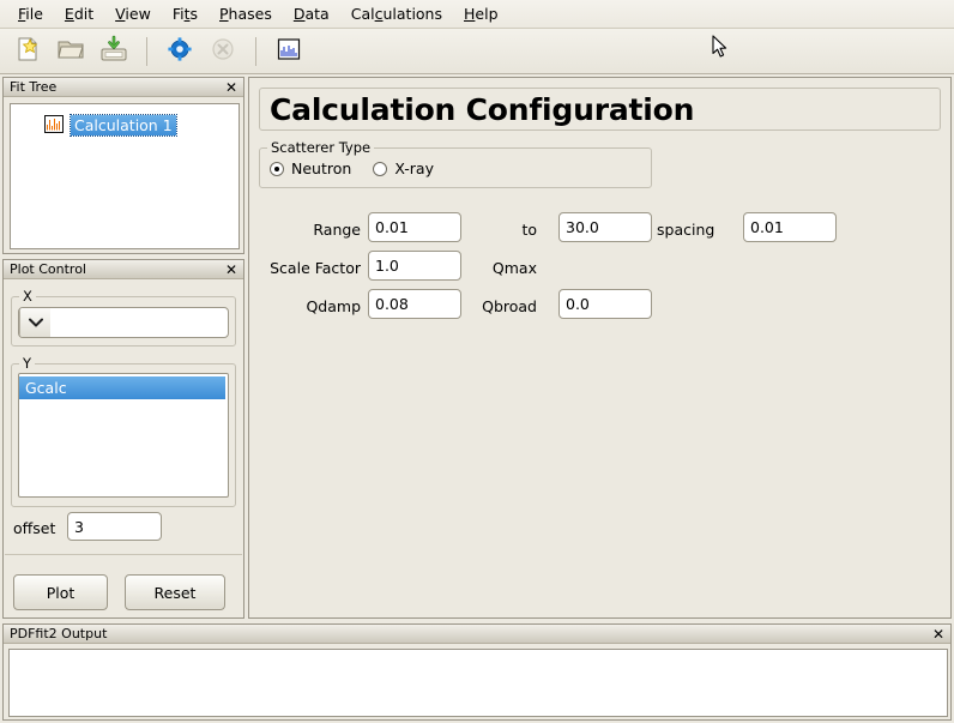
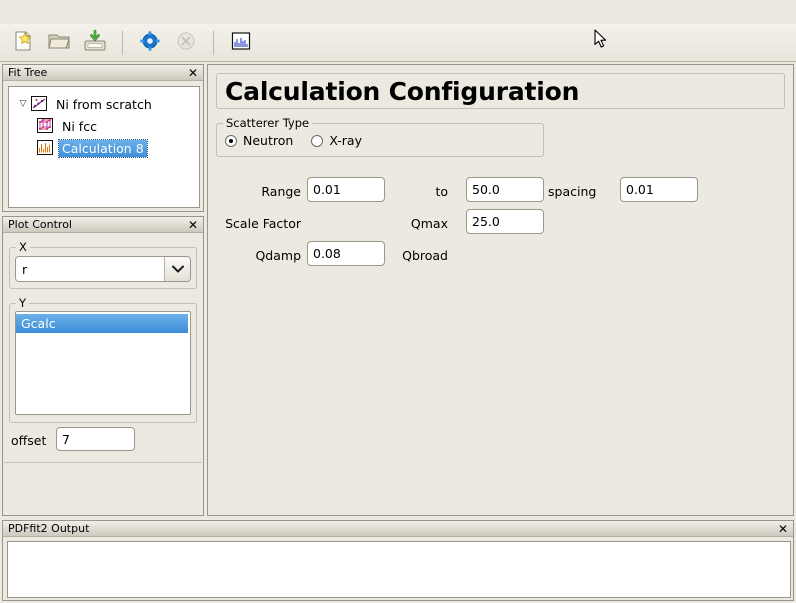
- File
- Edit
- View
- Fits
- Phases
- Data
- Calculations
- Help
  Fit Tree
  ✕
+ ▽
+ Ni from scratch
+ Ni fcc
- Calculation 1
+ Calculation 8
  Plot Control
  ✕
  X
+ r
  Y
  Gcalc
  offset
- 3
+ 7
- Plot
- Reset
  Calculation Configuration
  Scatterer Type
  Neutron
  X-ray
  Range
  0.01
  to
- 30.0
+ 50.0
  spacing
  0.01
  Scale Factor
- 1.0
  Qmax
+ 25.0
  Qdamp
  0.08
  Qbroad
- 0.0
  PDFfit2 Output
  ✕
